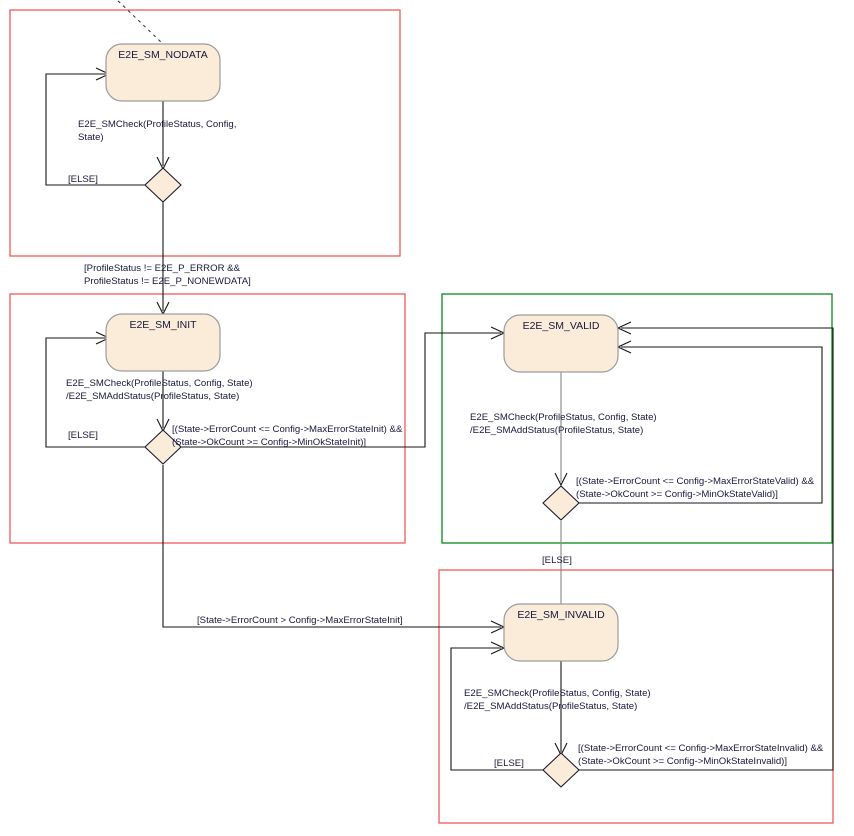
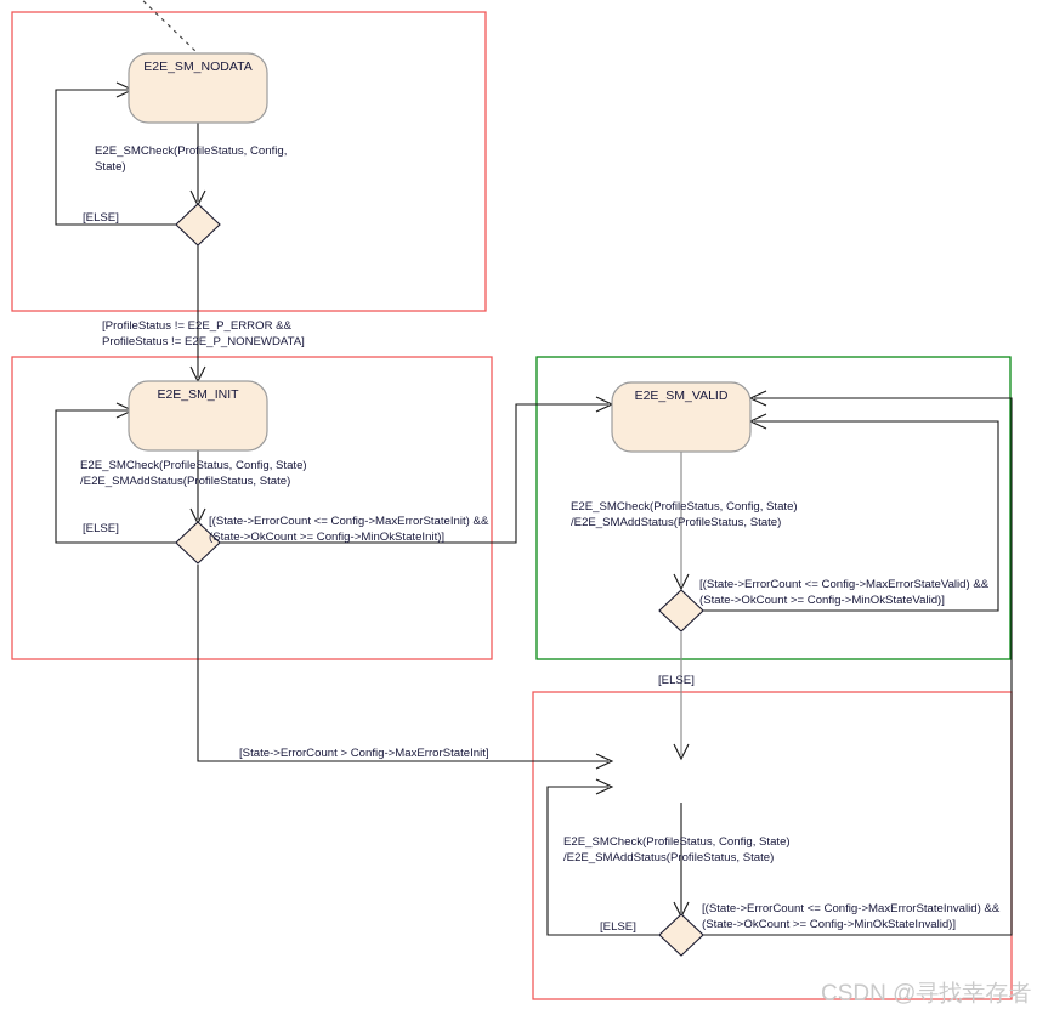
  E2E_SM_NODATA
  E2E_SM_INIT
  E2E_SM_VALID
- E2E_SM_INVALID
  E2E_SMCheck(ProfileStatus, Config,
  State)
  [ELSE]
  [ProfileStatus != E2E_P_ERROR &&
  ProfileStatus != E2E_P_NONEWDATA]
  E2E_SMCheck(ProfileStatus, Config, State)
  /E2E_SMAddStatus(ProfileStatus, State)
  [ELSE]
  [(State->ErrorCount <= Config->MaxErrorStateInit) &&
  (State->OkCount >= Config->MinOkStateInit)]
  [State->ErrorCount > Config->MaxErrorStateInit]
  E2E_SMCheck(ProfileStatus, Config, State)
  /E2E_SMAddStatus(ProfileStatus, State)
  [(State->ErrorCount <= Config->MaxErrorStateValid) &&
  (State->OkCount >= Config->MinOkStateValid)]
  [ELSE]
  E2E_SMCheck(ProfileStatus, Config, State)
  /E2E_SMAddStatus(ProfileStatus, State)
  [ELSE]
  [(State->ErrorCount <= Config->MaxErrorStateInvalid) &&
  (State->OkCount >= Config->MinOkStateInvalid)]
+ CSDN @寻找幸存者
